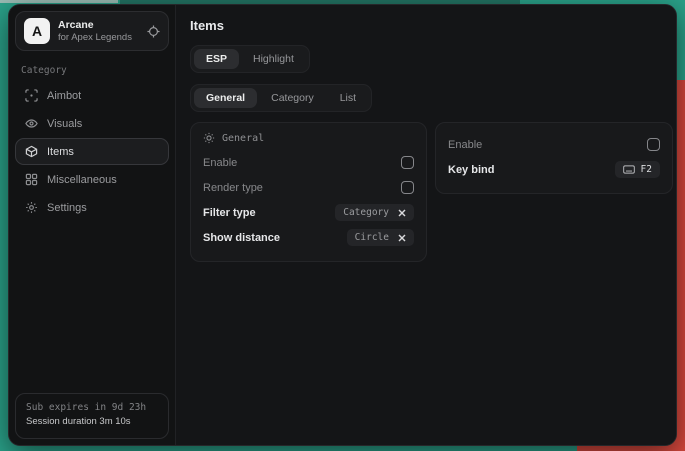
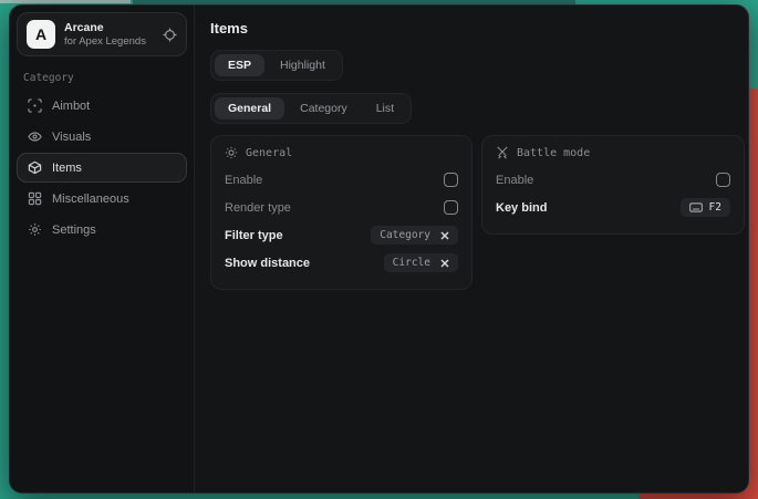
  A
  Arcane
  for Apex Legends
  Category
  Aimbot
  Visuals
  Items
  Miscellaneous
  Settings
- Sub expires in 9d 23h
- Session duration 3m 10s
  Items
  ESP
  Highlight
  General
  Category
  List
  General
  Enable
  Render type
  Filter type
  Category
  Show distance
  Circle
+ Battle mode
  Enable
  Key bind
  F2
